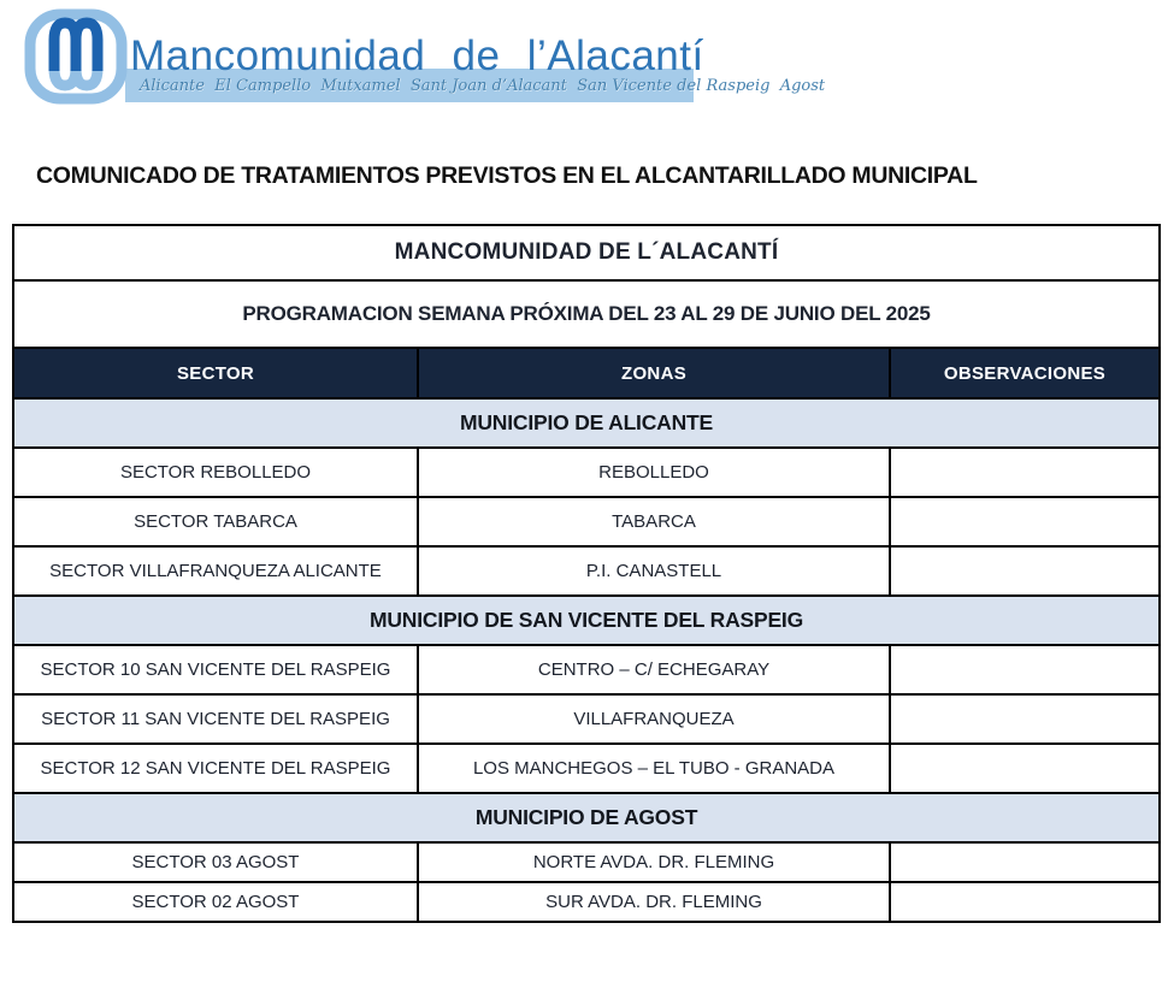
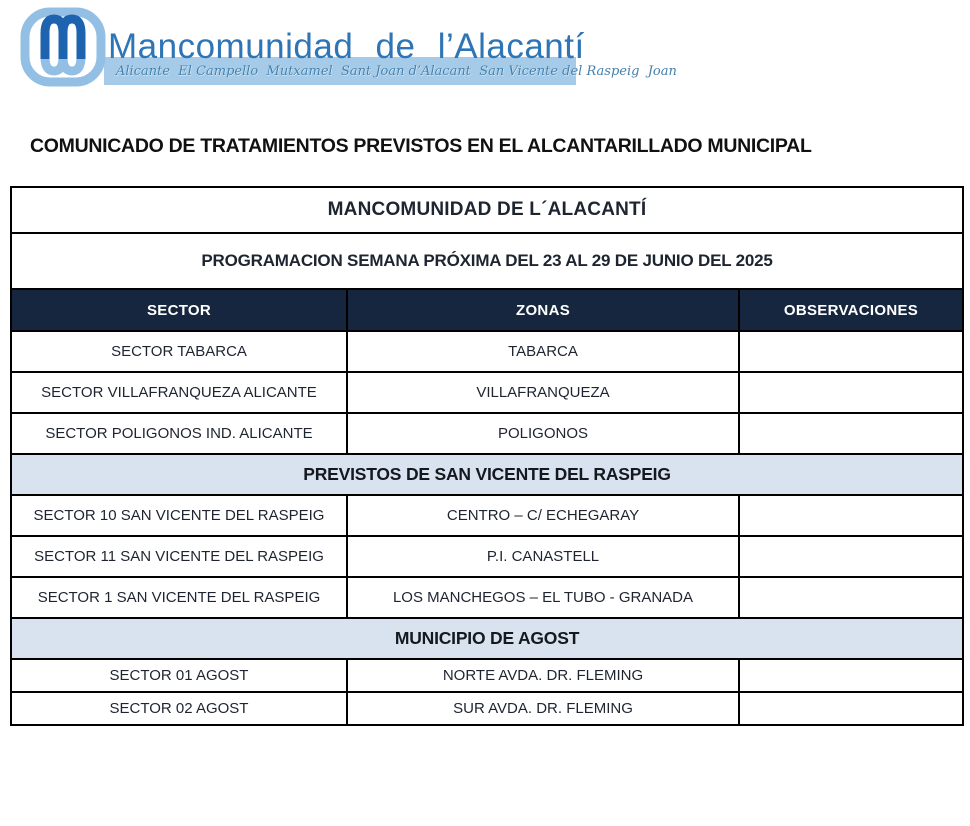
- Alicante El Campello Mutxamel Sant Joan d’Alacant San Vicente del Raspeig Agost
+ Alicante El Campello Mutxamel Sant Joan d’Alacant San Vicente del Raspeig Joan
  Mancomunidad de l’Alacantí
  COMUNICADO DE TRATAMIENTOS PREVISTOS EN EL ALCANTARILLADO MUNICIPAL
  MANCOMUNIDAD DE L´ALACANTÍ
  PROGRAMACION SEMANA PRÓXIMA DEL 23 AL 29 DE JUNIO DEL 2025
  SECTOR	ZONAS	OBSERVACIONES
- MUNICIPIO DE ALICANTE
- SECTOR REBOLLEDO	REBOLLEDO
  SECTOR TABARCA	TABARCA
- SECTOR VILLAFRANQUEZA ALICANTE	P.I. CANASTELL
+ SECTOR VILLAFRANQUEZA ALICANTE	VILLAFRANQUEZA
+ SECTOR POLIGONOS IND. ALICANTE	POLIGONOS
- MUNICIPIO DE SAN VICENTE DEL RASPEIG
+ PREVISTOS DE SAN VICENTE DEL RASPEIG
  SECTOR 10 SAN VICENTE DEL RASPEIG	CENTRO – C/ ECHEGARAY
- SECTOR 11 SAN VICENTE DEL RASPEIG	VILLAFRANQUEZA
+ SECTOR 11 SAN VICENTE DEL RASPEIG	P.I. CANASTELL
- SECTOR 12 SAN VICENTE DEL RASPEIG	LOS MANCHEGOS – EL TUBO - GRANADA
+ SECTOR 1 SAN VICENTE DEL RASPEIG	LOS MANCHEGOS – EL TUBO - GRANADA
  MUNICIPIO DE AGOST
- SECTOR 03 AGOST	NORTE AVDA. DR. FLEMING
+ SECTOR 01 AGOST	NORTE AVDA. DR. FLEMING
  SECTOR 02 AGOST	SUR AVDA. DR. FLEMING
